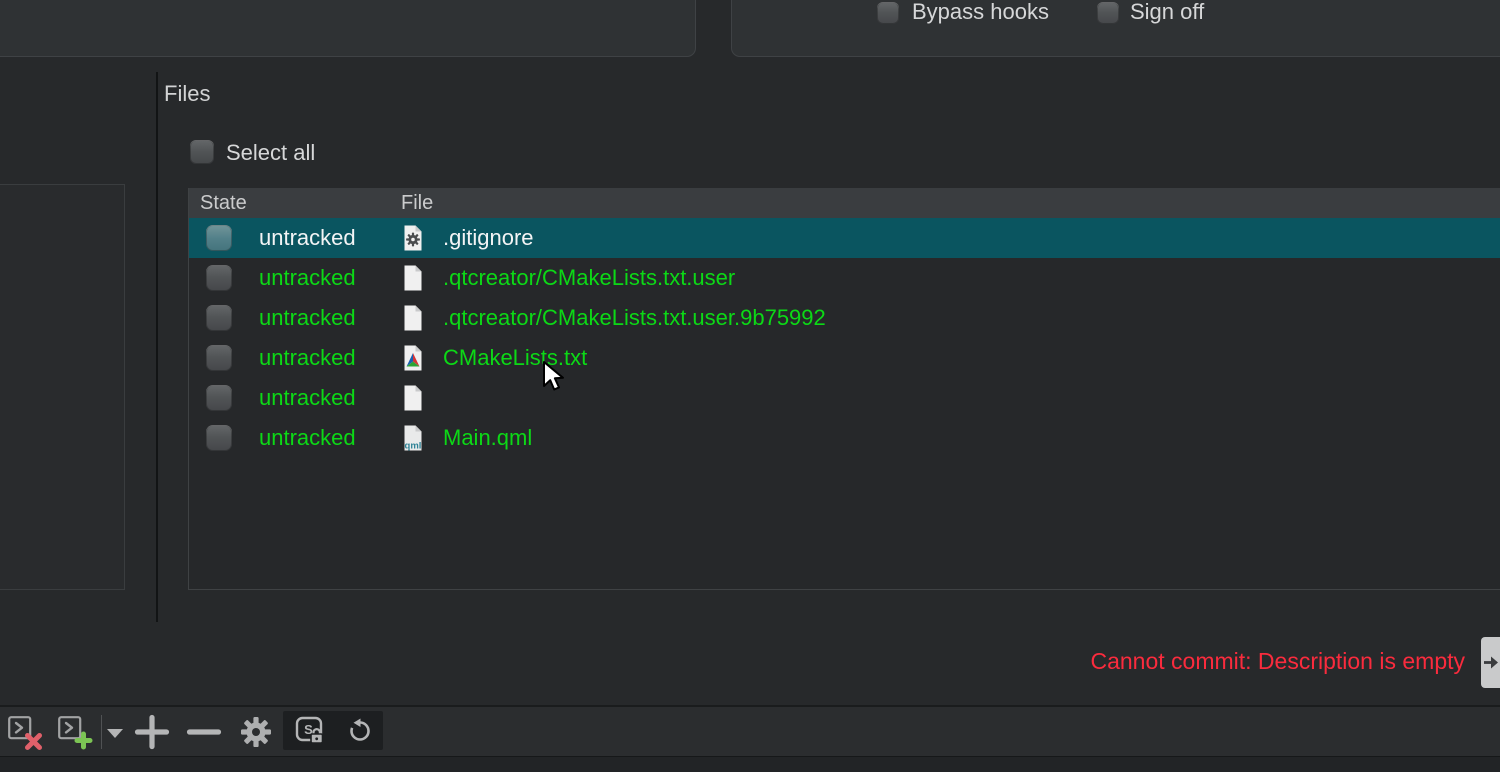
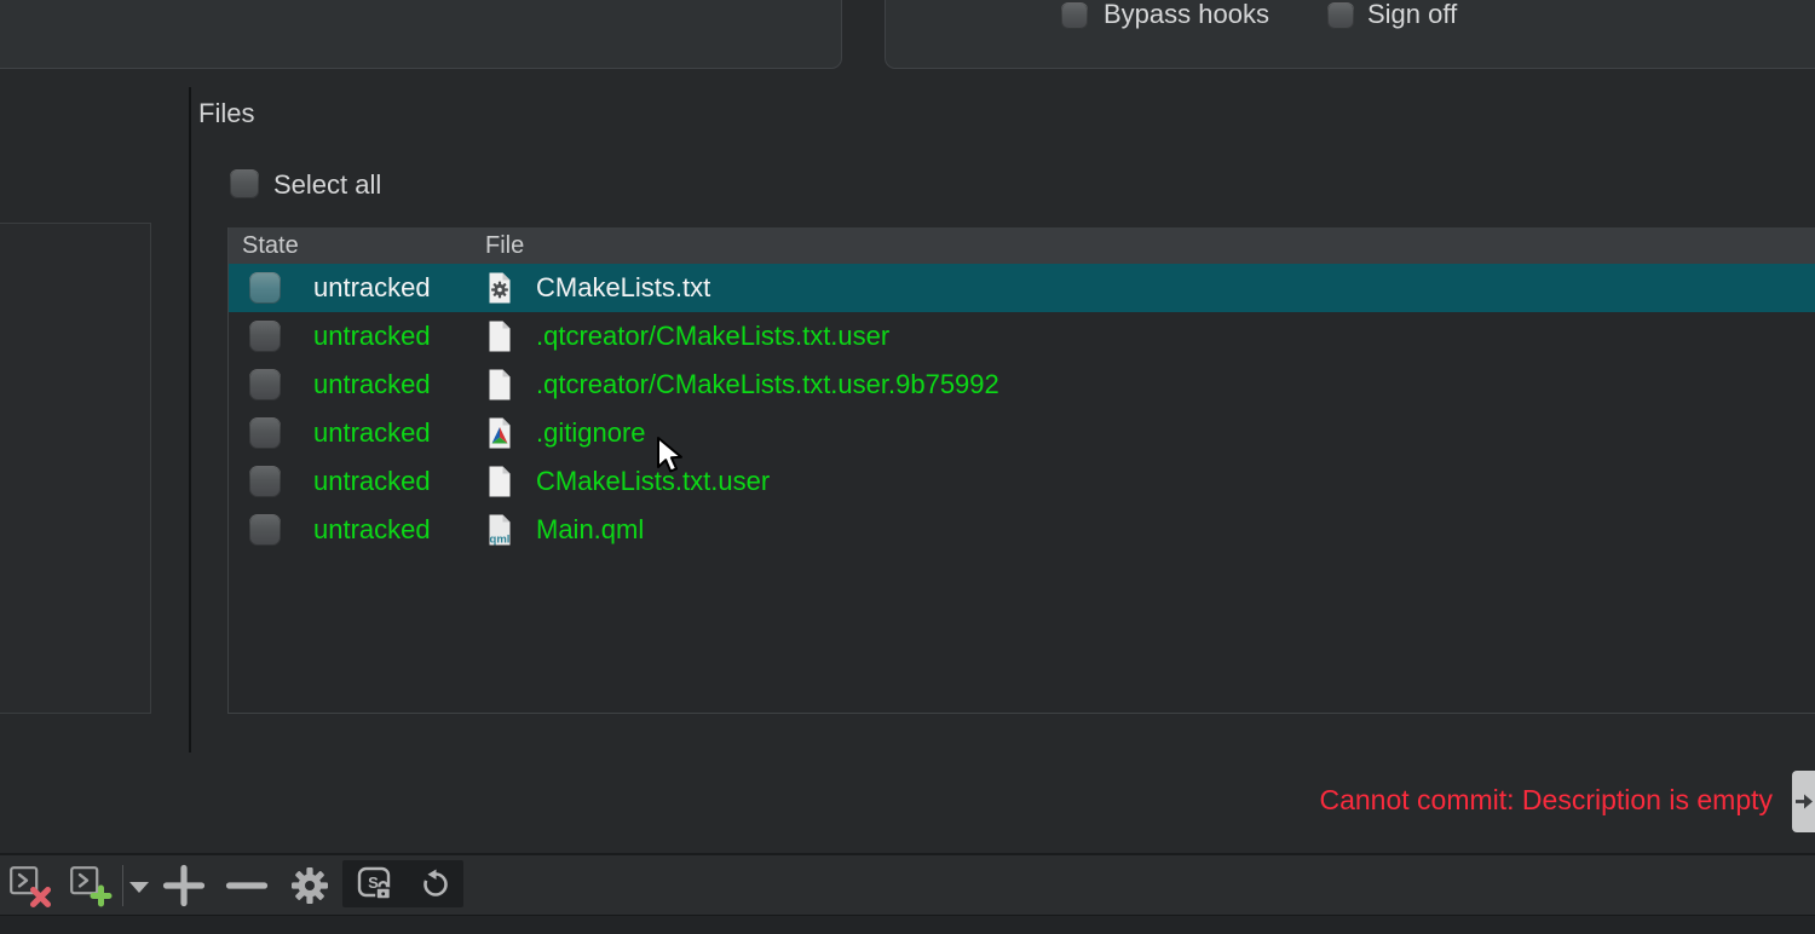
  Bypass hooks
  Sign off
  Files
  Select all
  State
  File
  untracked
- .gitignore
+ CMakeLists.txt
  untracked
  .qtcreator/CMakeLists.txt.user
  untracked
  .qtcreator/CMakeLists.txt.user.9b75992
  untracked
- CMakeLists.txt
+ .gitignore
  untracked
+ CMakeLists.txt.user
  untracked
  qml
  Main.qml
  Cannot commit: Description is empty
  S
